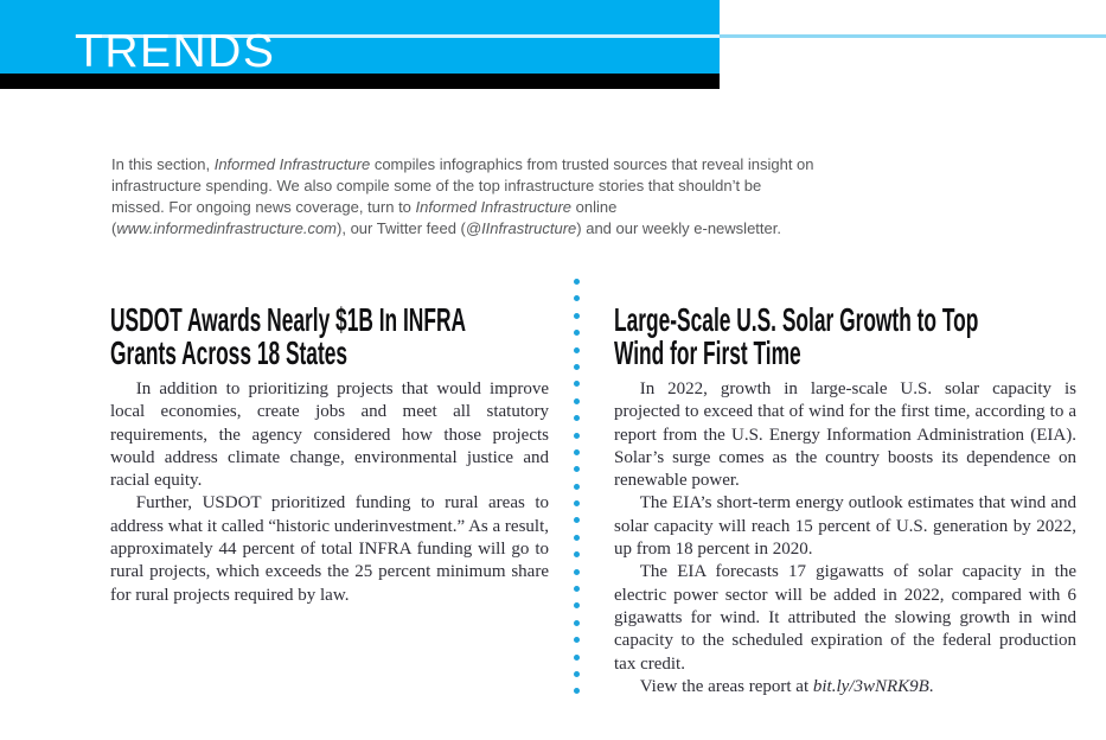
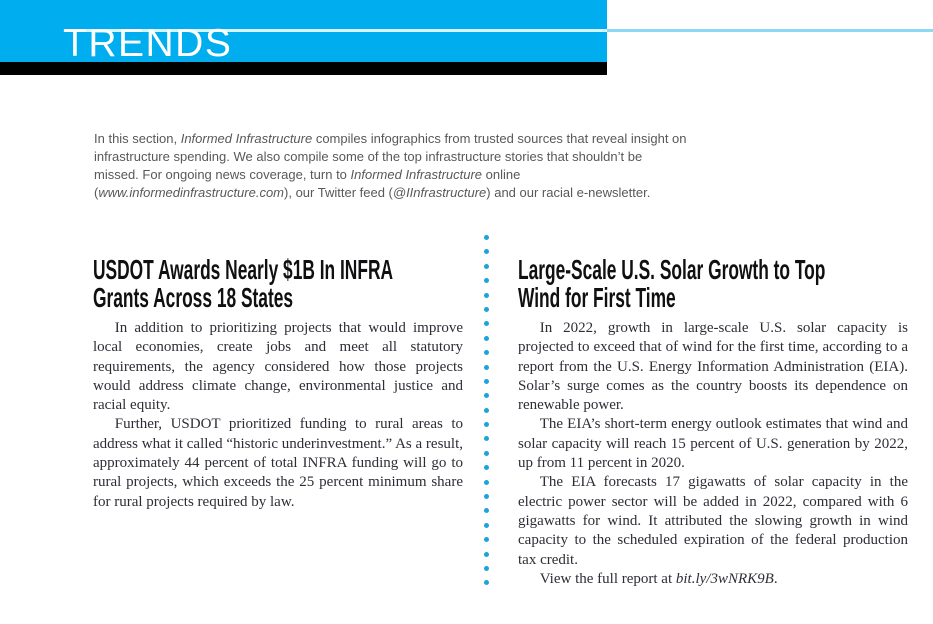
  TRENDS
- In this section, Informed Infrastructure compiles infographics from trusted sources that reveal insight on infrastructure spending. We also compile some of the top infrastructure stories that shouldn’t be missed. For ongoing news coverage, turn to Informed Infrastructure online (www.informedinfrastructure.com), our Twitter feed (@IInfrastructure) and our weekly e-newsletter.
+ In this section, Informed Infrastructure compiles infographics from trusted sources that reveal insight on infrastructure spending. We also compile some of the top infrastructure stories that shouldn’t be missed. For ongoing news coverage, turn to Informed Infrastructure online (www.informedinfrastructure.com), our Twitter feed (@IInfrastructure) and our racial e-newsletter.
  USDOT Awards Nearly $1B In INFRA
  Grants Across 18 States
  In addition to prioritizing projects that would improve local economies, create jobs and meet all statutory requirements, the agency considered how those projects would address climate change, environmental justice and racial equity.
  Further, USDOT prioritized funding to rural areas to address what it called “historic underinvestment.” As a result, approximately 44 percent of total INFRA funding will go to rural projects, which exceeds the 25 percent minimum share for rural projects required by law.
  Large-Scale U.S. Solar Growth to Top
  Wind for First Time
  In 2022, growth in large-scale U.S. solar capacity is projected to exceed that of wind for the first time, according to a report from the U.S. Energy Information Administration (EIA). Solar’s surge comes as the country boosts its dependence on renewable power.
- The EIA’s short-term energy outlook estimates that wind and solar capacity will reach 15 percent of U.S. generation by 2022, up from 18 percent in 2020.
+ The EIA’s short-term energy outlook estimates that wind and solar capacity will reach 15 percent of U.S. generation by 2022, up from 11 percent in 2020.
  The EIA forecasts 17 gigawatts of solar capacity in the electric power sector will be added in 2022, compared with 6 gigawatts for wind. It attributed the slowing growth in wind capacity to the scheduled expiration of the federal production tax credit.
- View the areas report at bit.ly/3wNRK9B.
+ View the full report at bit.ly/3wNRK9B.
